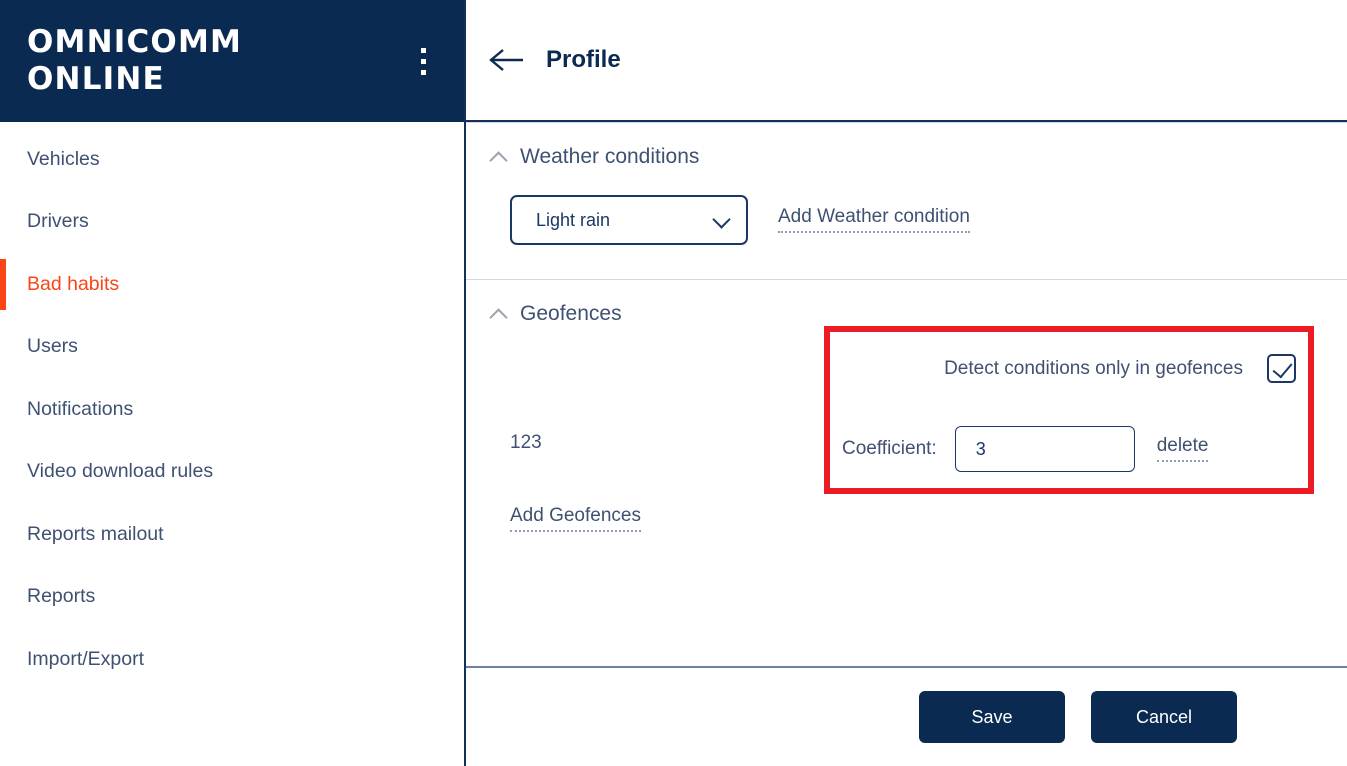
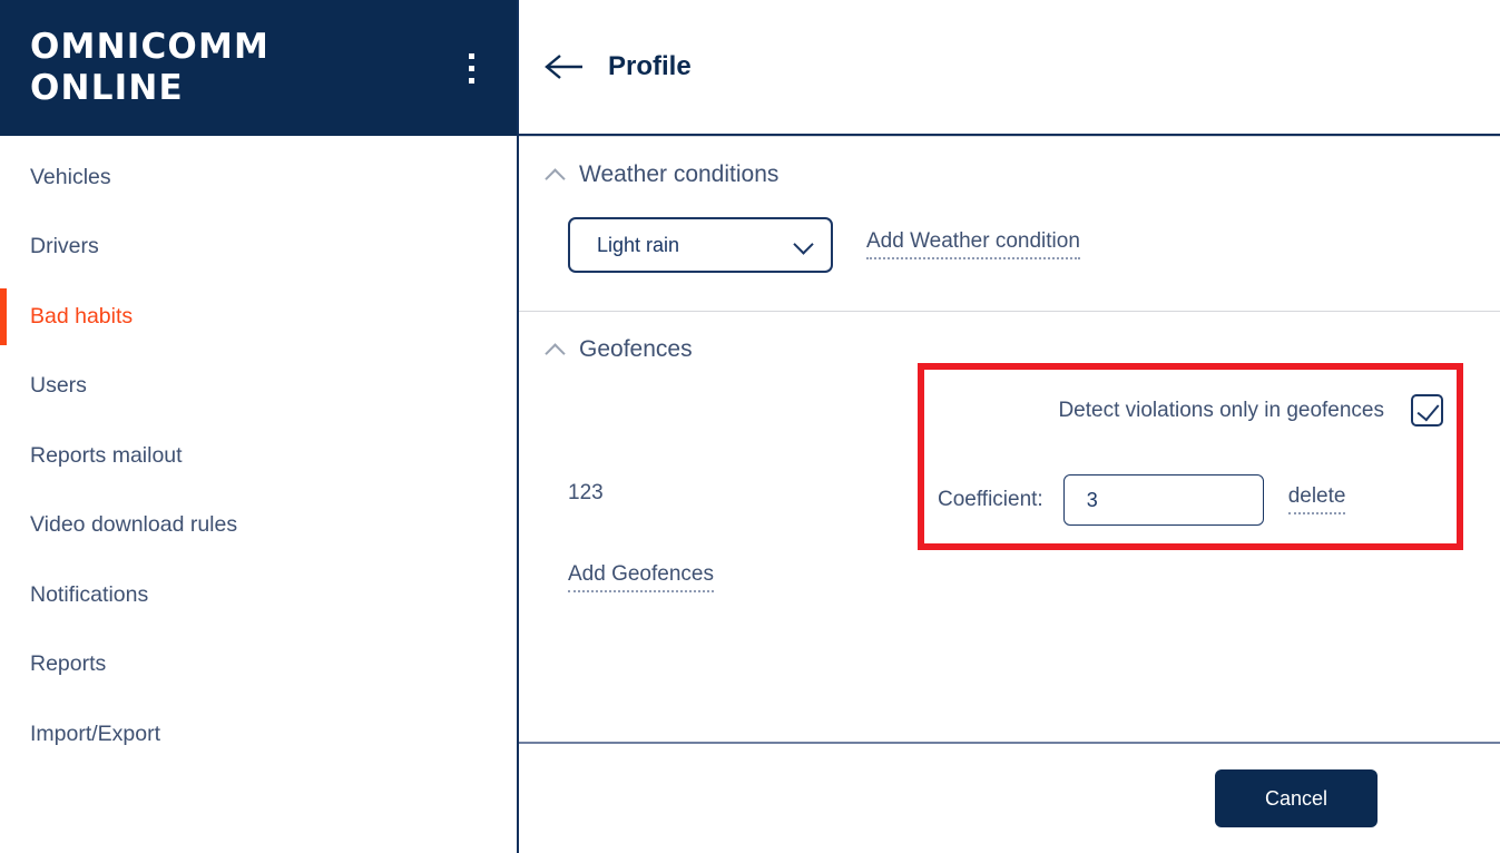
  OMNICOMM
  ONLINE
  Vehicles
  Drivers
  Bad habits
  Users
- Notifications
+ Reports mailout
  Video download rules
- Reports mailout
+ Notifications
  Reports
  Import/Export
  Profile
  Weather conditions
  Light rain
  Add Weather condition
  Geofences
- Detect conditions only in geofences
+ Detect violations only in geofences
  123
  Coefficient:
  3
  delete
  Add Geofences
- Save
  Cancel
